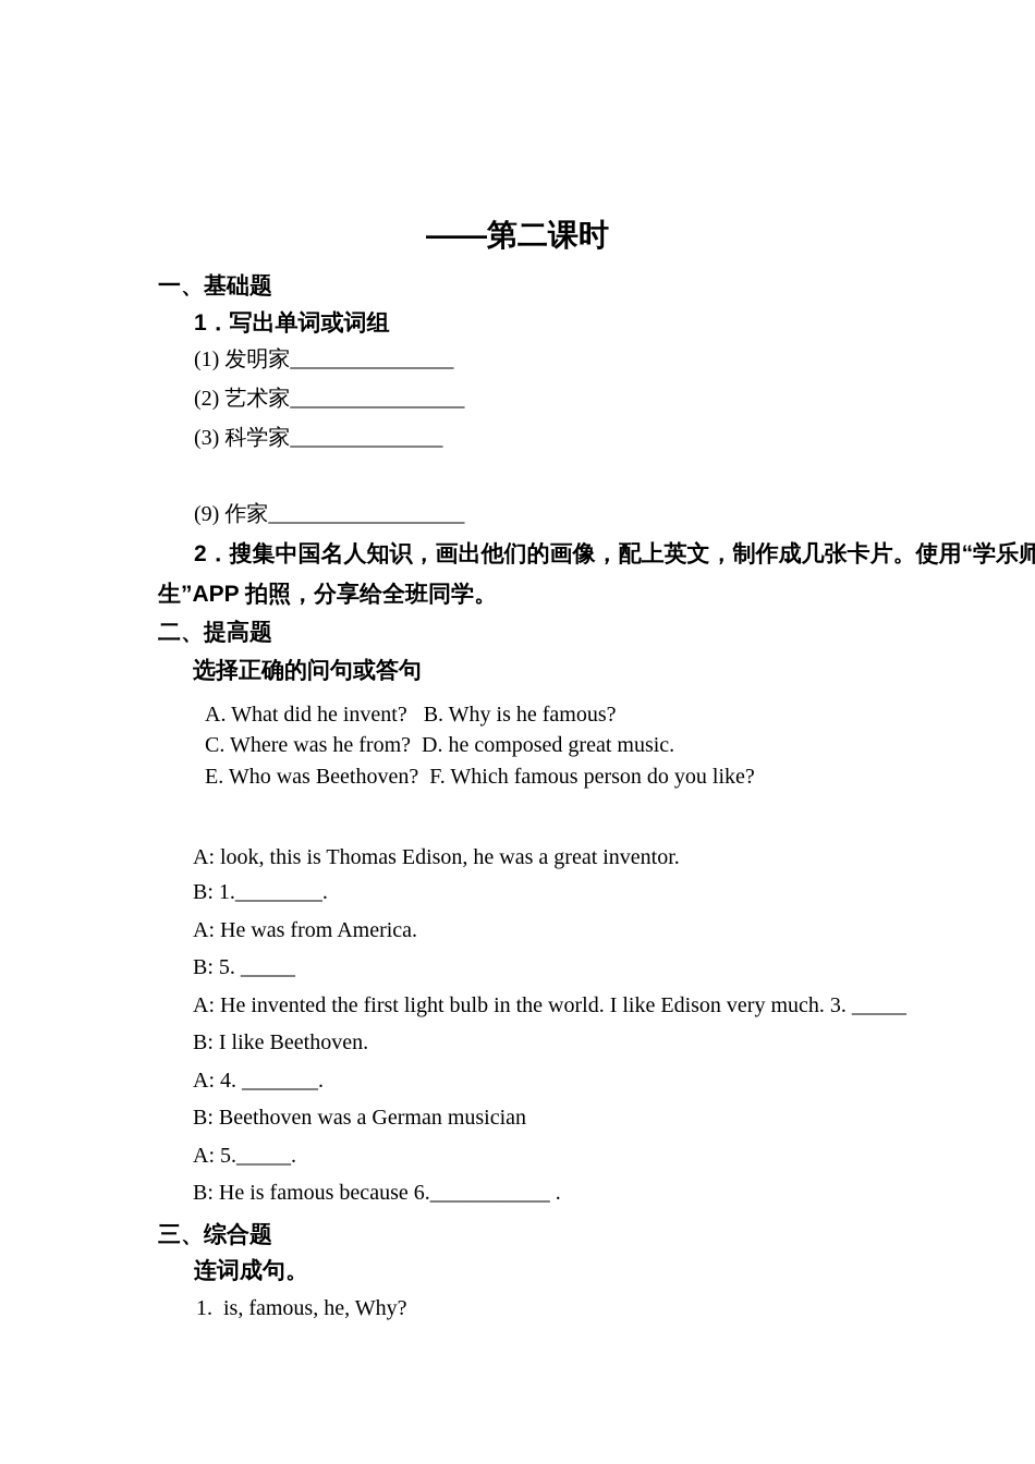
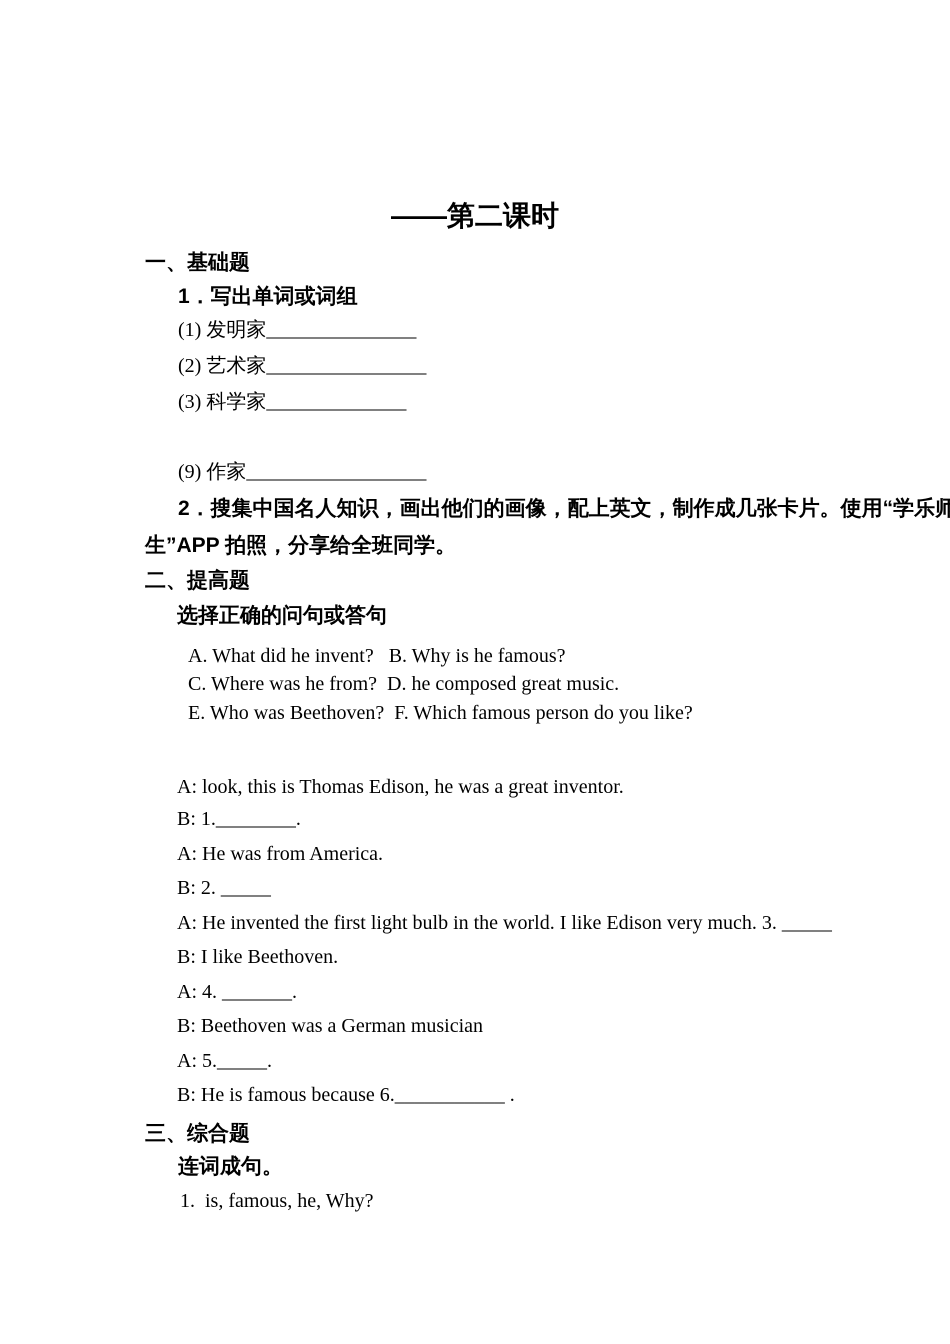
  ——第二课时
  一、基础题
  1．写出单词或词组
  (1) 发明家_______________
  (2) 艺术家________________
  (3) 科学家______________
  (9) 作家__________________
  2．搜集中国名人知识，画出他们的画像，配上英文，制作成几张卡片。使用“学乐师
  生”APP 拍照，分享给全班同学。
  二、提高题
  选择正确的问句或答句
  A. What did he invent? B. Why is he famous?
  C. Where was he from? D. he composed great music.
  E. Who was Beethoven? F. Which famous person do you like?
  A: look, this is Thomas Edison, he was a great inventor.
  B: 1.________.
  A: He was from America.
- B: 5. _____
+ B: 2. _____
  A: He invented the first light bulb in the world. I like Edison very much. 3. _____
  B: I like Beethoven.
  A: 4. _______.
  B: Beethoven was a German musician
  A: 5._____.
  B: He is famous because 6.___________ .
  三、综合题
  连词成句。
  1. is, famous, he, Why?
